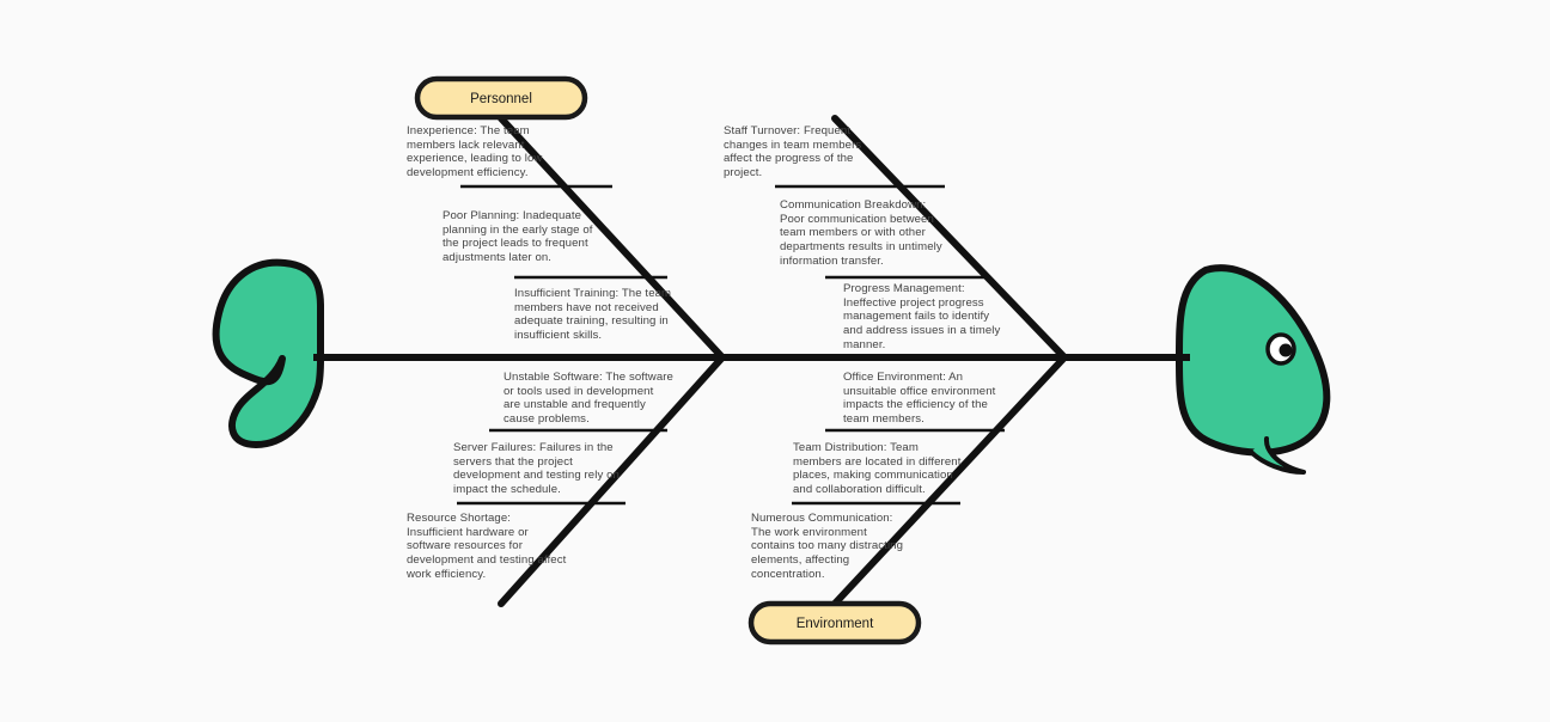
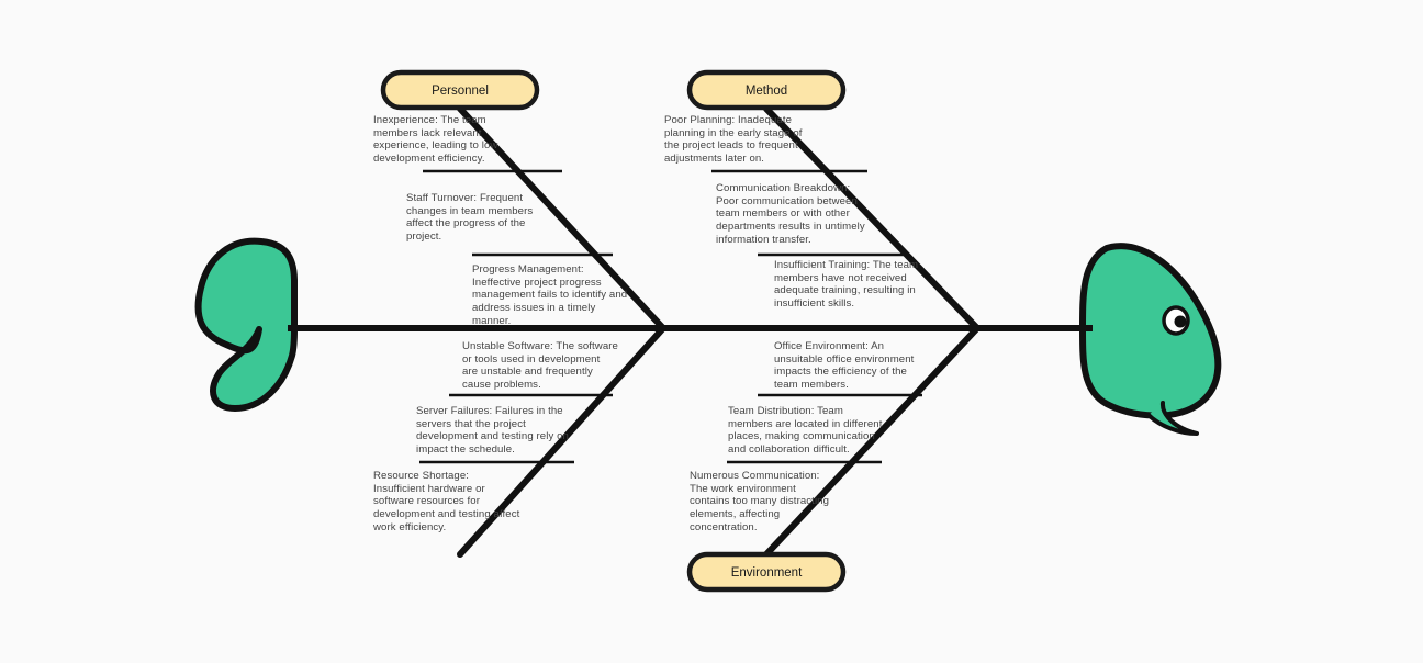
  Personnel
+ Method
  Environment
  Inexperience: The team members lack relevant experience, leading to low development efficiency.
- Poor Planning: Inadequate planning in the early stage of the project leads to frequent adjustments later on.
+ Staff Turnover: Frequent changes in team members affect the progress of the project.
- Insufficient Training: The team members have not received adequate training, resulting in insufficient skills.
+ Progress Management: Ineffective project progress management fails to identify and address issues in a timely manner.
- Staff Turnover: Frequent changes in team members affect the progress of the project.
+ Poor Planning: Inadequate planning in the early stage of the project leads to frequent adjustments later on.
  Communication Breakdown: Poor communication between team members or with other departments results in untimely information transfer.
- Progress Management: Ineffective project progress management fails to identify and address issues in a timely manner.
+ Insufficient Training: The team members have not received adequate training, resulting in insufficient skills.
  Unstable Software: The software or tools used in development are unstable and frequently cause problems.
  Server Failures: Failures in the servers that the project development and testing rely on impact the schedule.
  Resource Shortage: Insufficient hardware or software resources for development and testing affect work efficiency.
  Office Environment: An unsuitable office environment impacts the efficiency of the team members.
  Team Distribution: Team members are located in different places, making communication and collaboration difficult.
  Numerous Communication: The work environment contains too many distracting elements, affecting concentration.
